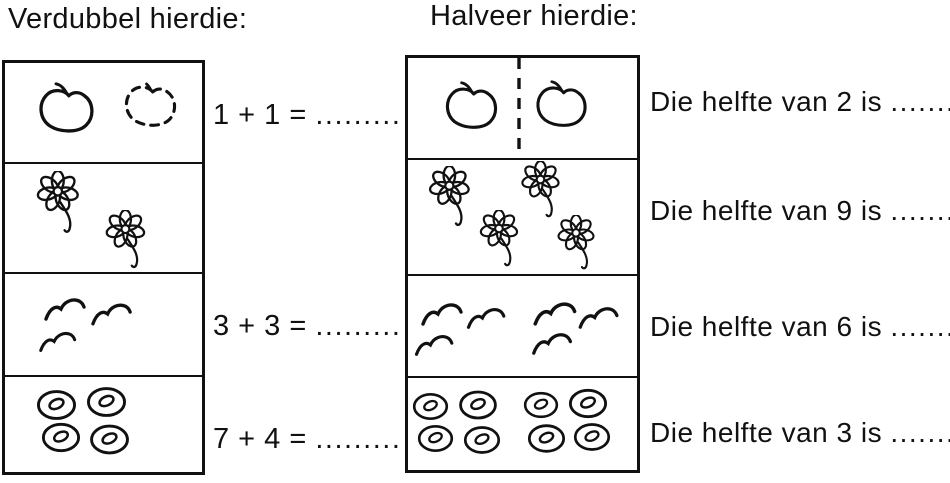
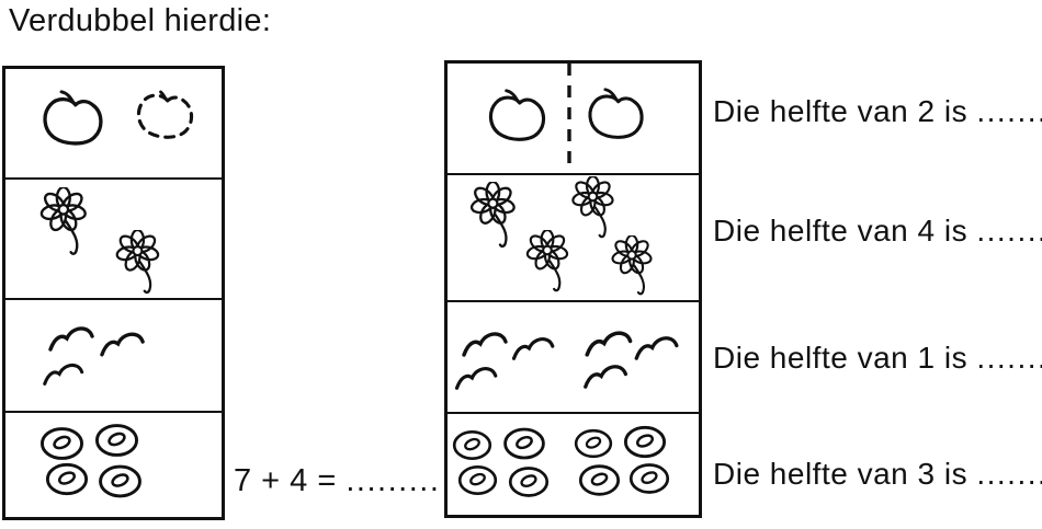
  Verdubbel hierdie:
- Halveer hierdie:
- 1 + 1 = .........
- 3 + 3 = .........
  7 + 4 = .........
  Die helfte van 2 is ......
- Die helfte van 9 is ......
+ Die helfte van 4 is ......
- Die helfte van 6 is ......
+ Die helfte van 1 is ......
  Die helfte van 3 is ......
